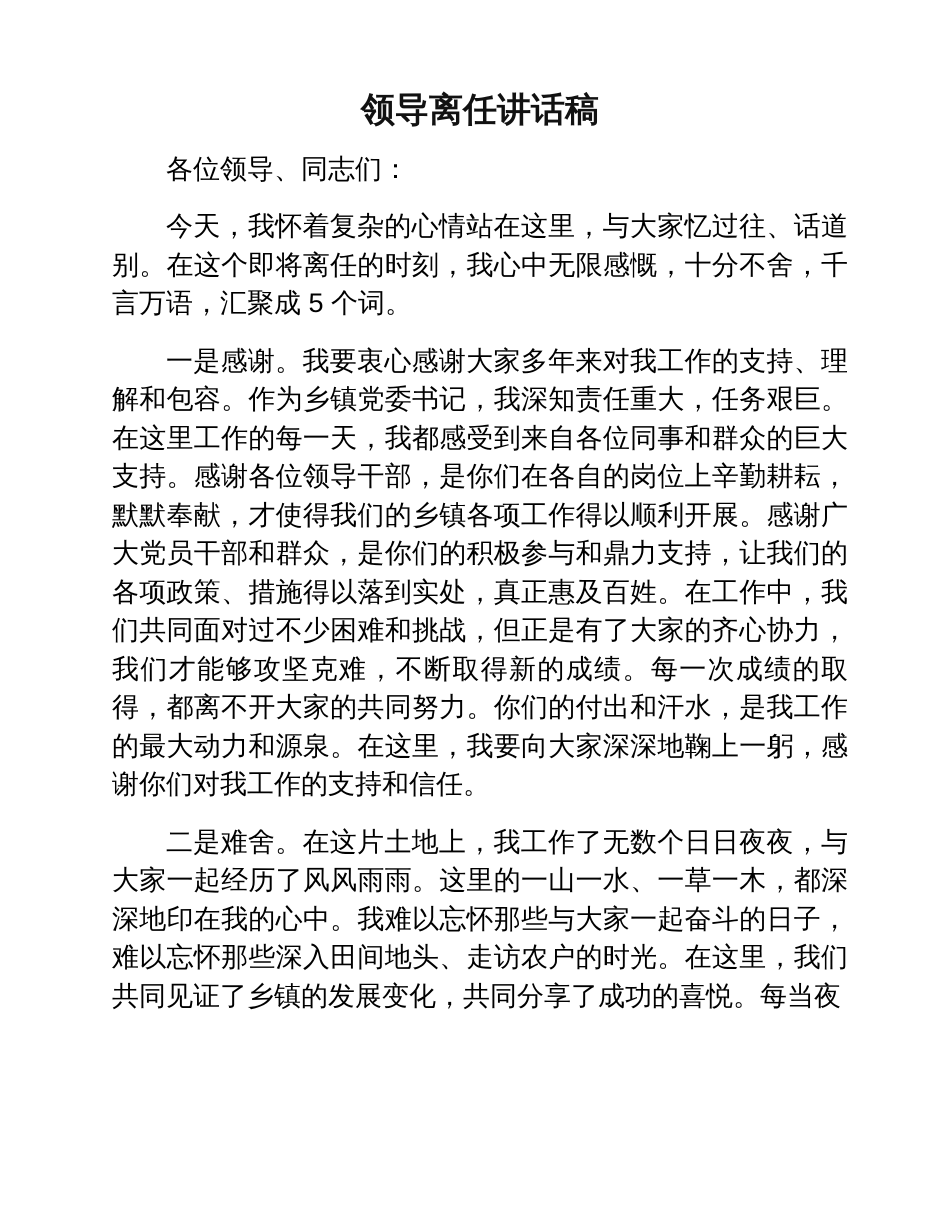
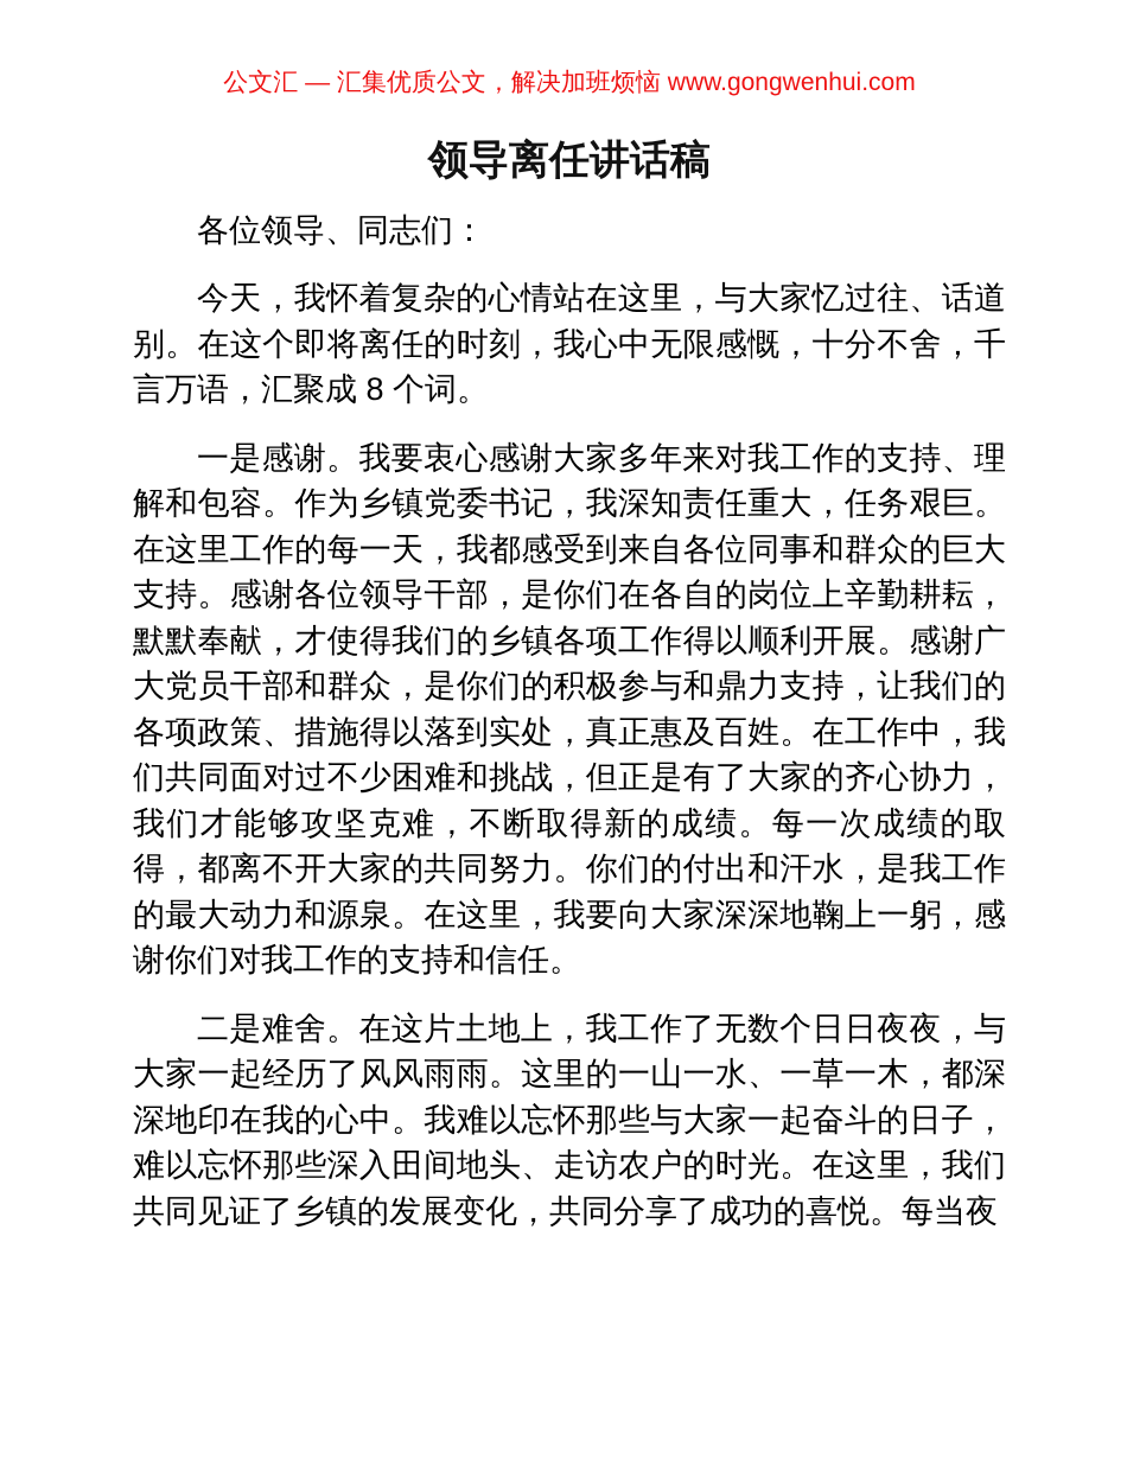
+ 公文汇 — 汇集优质公文，解决加班烦恼 www.gongwenhui.com
  领导离任讲话稿
  各位领导、同志们：
- 今天，我怀着复杂的心情站在这里，与大家忆过往、话道别。在这个即将离任的时刻，我心中无限感慨，十分不舍，千言万语，汇聚成 5 个词。
+ 今天，我怀着复杂的心情站在这里，与大家忆过往、话道别。在这个即将离任的时刻，我心中无限感慨，十分不舍，千言万语，汇聚成 8 个词。
  一是感谢。我要衷心感谢大家多年来对我工作的支持、理解和包容。作为乡镇党委书记，我深知责任重大，任务艰巨。在这里工作的每一天，我都感受到来自各位同事和群众的巨大支持。感谢各位领导干部，是你们在各自的岗位上辛勤耕耘，默默奉献，才使得我们的乡镇各项工作得以顺利开展。感谢广大党员干部和群众，是你们的积极参与和鼎力支持，让我们的各项政策、措施得以落到实处，真正惠及百姓。在工作中，我们共同面对过不少困难和挑战，但正是有了大家的齐心协力，我们才能够攻坚克难，不断取得新的成绩。每一次成绩的取得，都离不开大家的共同努力。你们的付出和汗水，是我工作的最大动力和源泉。在这里，我要向大家深深地鞠上一躬，感谢你们对我工作的支持和信任。
  二是难舍。在这片土地上，我工作了无数个日日夜夜，与大家一起经历了风风雨雨。这里的一山一水、一草一木，都深深地印在我的心中。我难以忘怀那些与大家一起奋斗的日子，难以忘怀那些深入田间地头、走访农户的时光。在这里，我们共同见证了乡镇的发展变化，共同分享了成功的喜悦。每当夜
